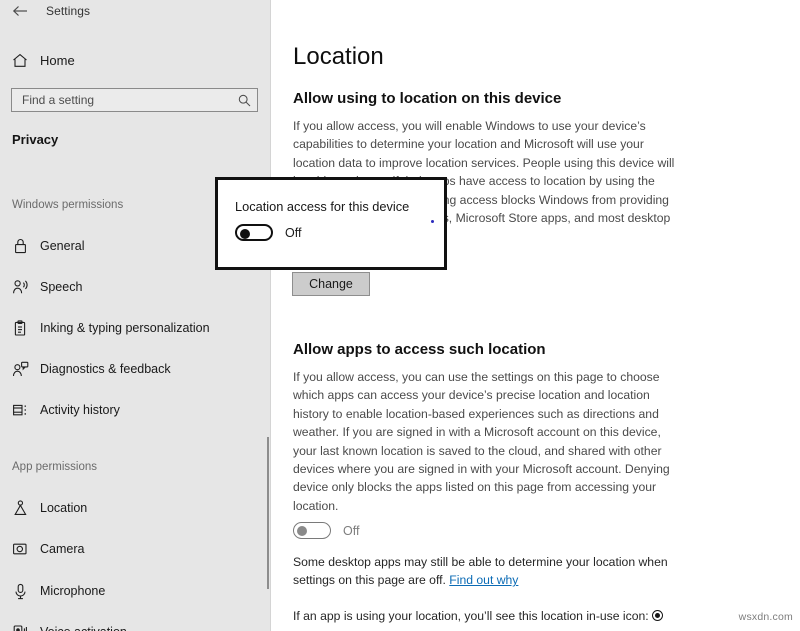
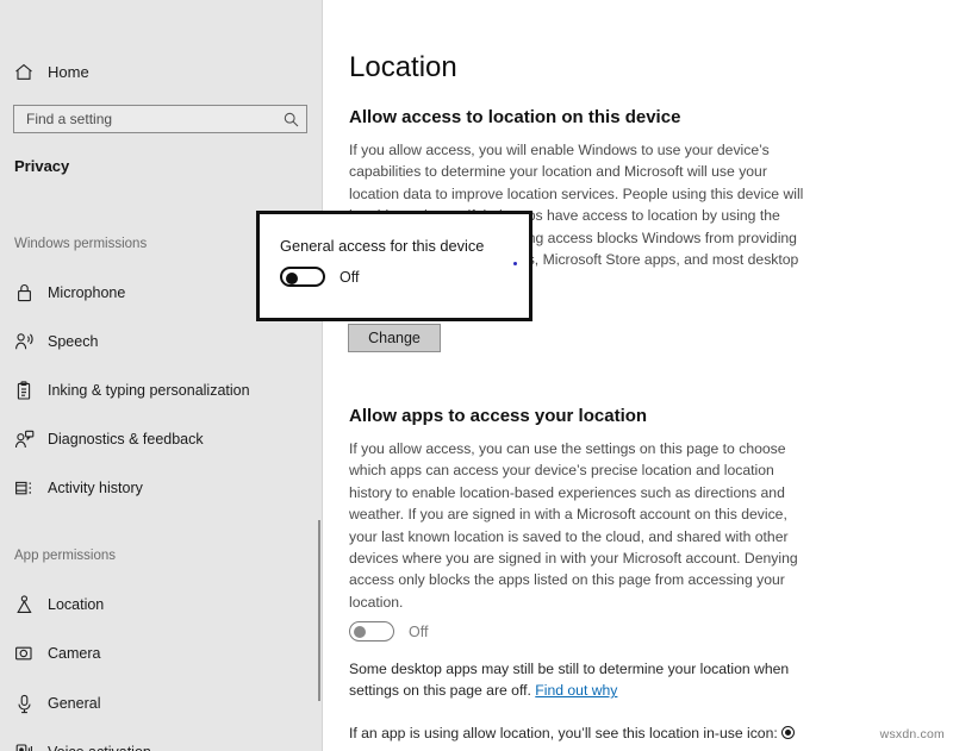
- Settings
  Home
  Find a setting
  Privacy
  Windows permissions
- General
+ Microphone
  Speech
  Inking & typing personalization
  Diagnostics & feedback
  Activity history
  App permissions
  Location
  Camera
- Microphone
+ General
  Location
- Allow using to location on this device
+ Allow access to location on this device
  If you allow access, you will enable Windows to use your device’s capabilities to determine your location and Microsoft will use your location data to improve location services. People using this device will s have access to location by using the g access blocks Windows from providing , Microsoft Store apps, and most desktop
  Change
- Allow apps to access such location
+ Allow apps to access your location
- If you allow access, you can use the settings on this page to choose which apps can access your device’s precise location and location history to enable location-based experiences such as directions and weather. If you are signed in with a Microsoft account on this device, your last known location is saved to the cloud, and shared with other devices where you are signed in with your Microsoft account. Denying device only blocks the apps listed on this page from accessing your location.
+ If you allow access, you can use the settings on this page to choose which apps can access your device’s precise location and location history to enable location-based experiences such as directions and weather. If you are signed in with a Microsoft account on this device, your last known location is saved to the cloud, and shared with other devices where you are signed in with your Microsoft account. Denying access only blocks the apps listed on this page from accessing your location.
  Off
- Some desktop apps may still be able to determine your location when settings on this page are off. Find out why
+ Some desktop apps may still be still to determine your location when settings on this page are off. Find out why
- If an app is using your location, you’ll see this location in-use icon:
+ If an app is using allow location, you’ll see this location in-use icon:
  wsxdn.com
- Location access for this device
+ General access for this device
  Off
